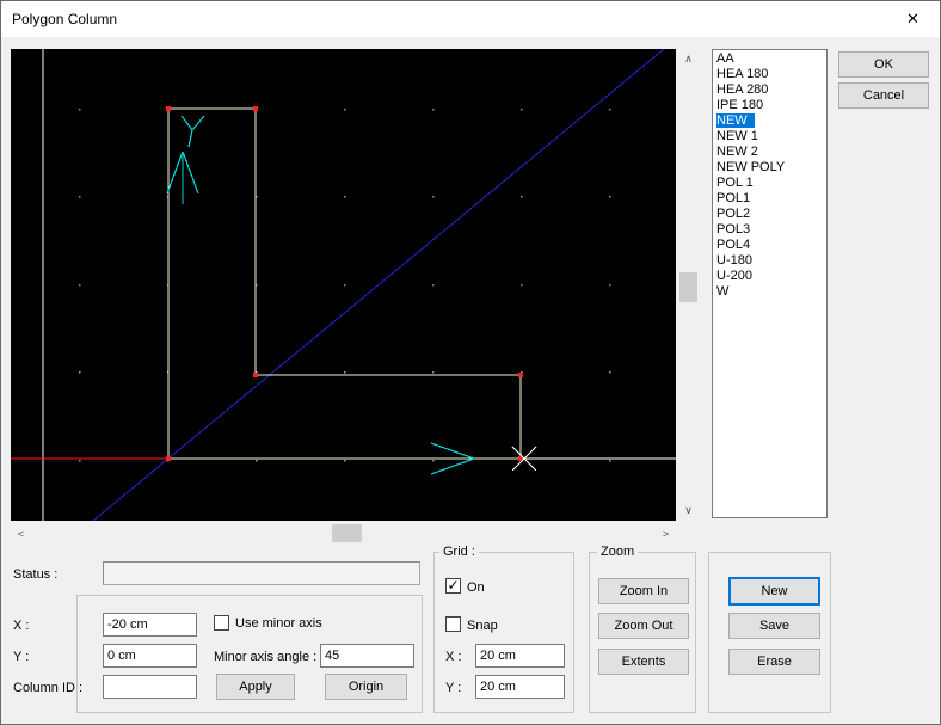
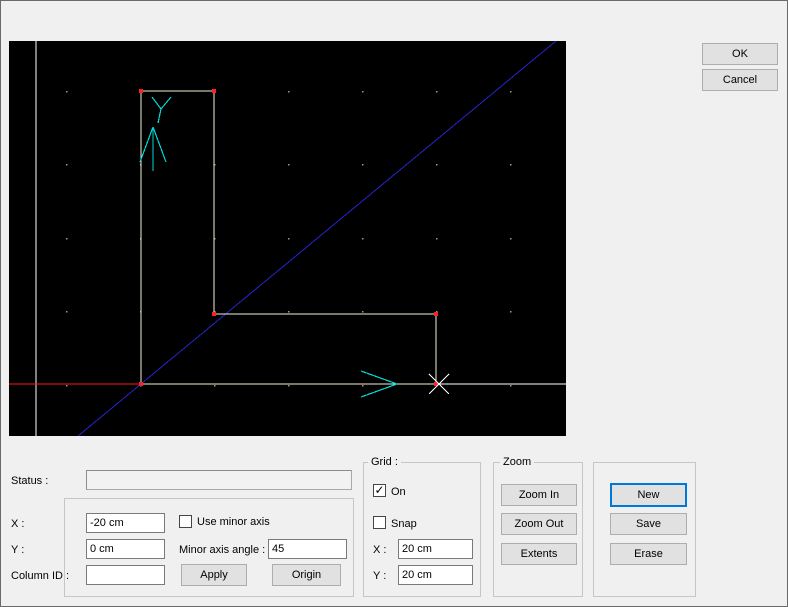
- Polygon Column
- ✕
- ∧
- ∨
- <
- >
- AA
- HEA 180
- HEA 280
- IPE 180
- NEW
- NEW 1
- NEW 2
- NEW POLY
- POL 1
- POL1
- POL2
- POL3
- POL4
- U-180
- U-200
- W
  OK
  Cancel
  Status :
  X :
  -20 cm
  Use minor axis
  Y :
  0 cm
  Minor axis angle :
  45
  Column ID :
  Apply
  Origin
  Grid :
  ✓
  On
  Snap
  X :
  20 cm
  Y :
  20 cm
  Zoom
  Zoom In
  Zoom Out
  Extents
  New
  Save
  Erase
